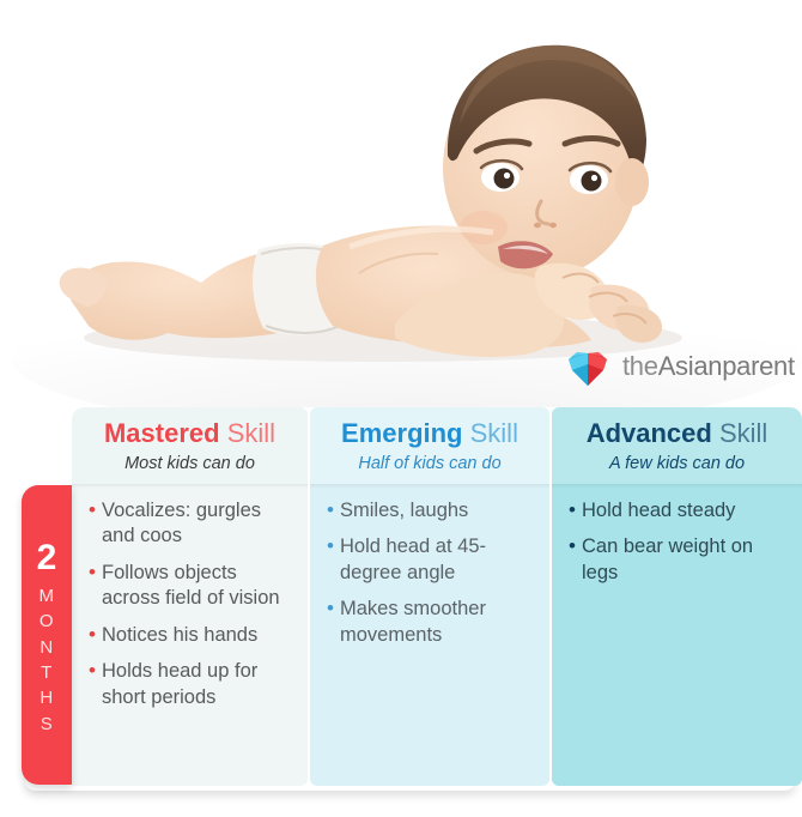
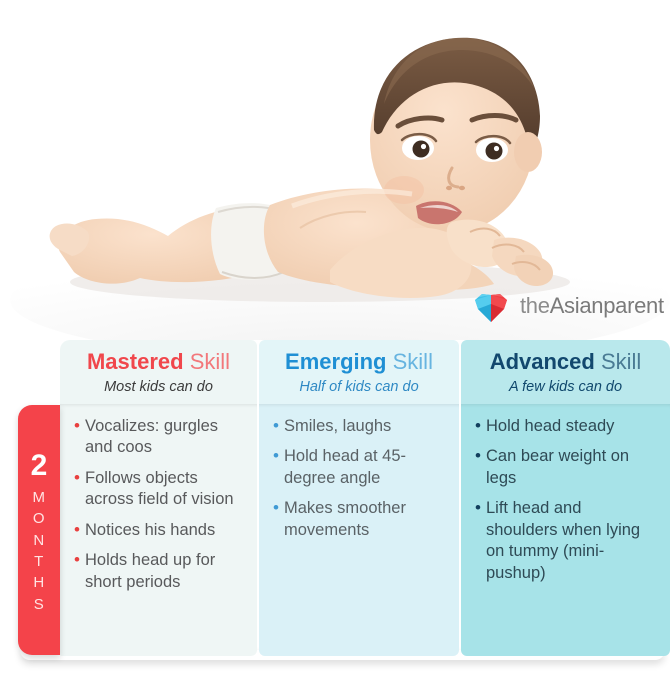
  theAsianparent
  2
  M
  O
  N
  T
  H
  S
  Mastered Skill
  Most kids can do
  Vocalizes: gurgles and coos
  Follows objects across field of vision
  Notices his hands
  Holds head up for short periods
  Emerging Skill
  Half of kids can do
  Smiles, laughs
  Hold head at 45-degree angle
  Makes smoother movements
  Advanced Skill
  A few kids can do
  Hold head steady
  Can bear weight on legs
+ Lift head and shoulders when lying on tummy (mini-pushup)
